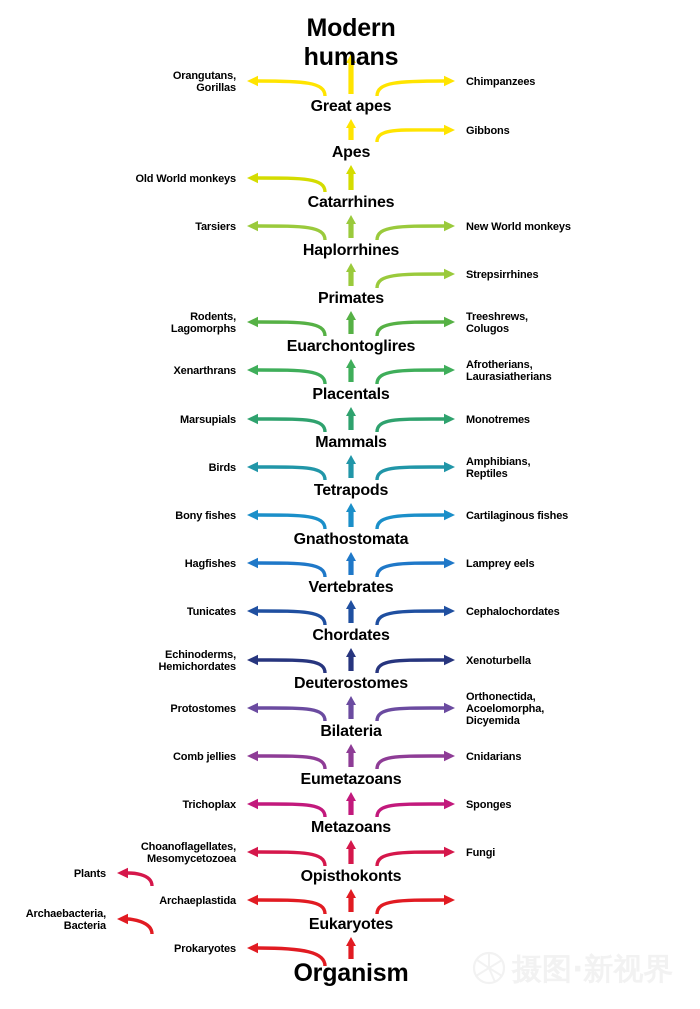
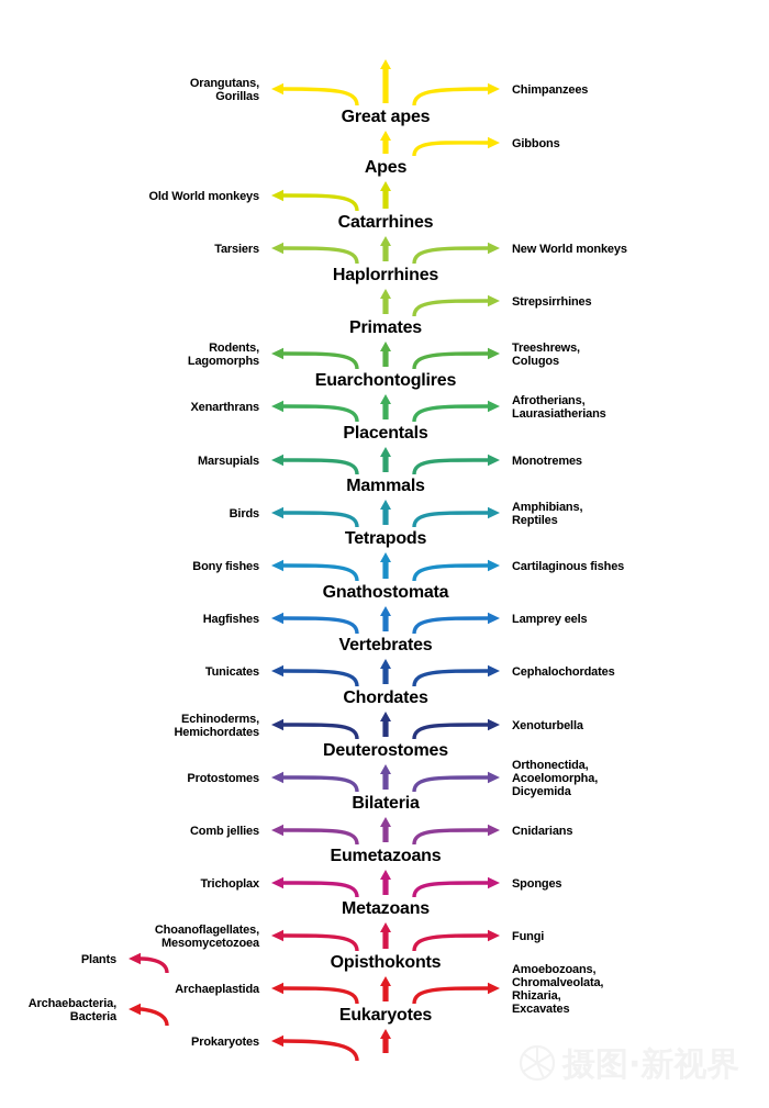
- Modern humans
  Great apes
  Apes
  Catarrhines
  Haplorrhines
  Primates
  Euarchontoglires
  Placentals
  Mammals
  Tetrapods
  Gnathostomata
  Vertebrates
  Chordates
  Deuterostomes
  Bilateria
  Eumetazoans
  Metazoans
  Opisthokonts
  Eukaryotes
- Organism
  Orangutans, Gorillas
  Chimpanzees
  Gibbons
  Old World monkeys
  Tarsiers
  New World monkeys
  Strepsirrhines
  Rodents, Lagomorphs
  Treeshrews, Colugos
  Xenarthrans
  Afrotherians, Laurasiatherians
  Marsupials
  Monotremes
  Birds
  Amphibians, Reptiles
  Bony fishes
  Cartilaginous fishes
  Hagfishes
  Lamprey eels
  Tunicates
  Cephalochordates
  Echinoderms, Hemichordates
  Xenoturbella
  Protostomes
  Orthonectida, Acoelomorpha, Dicyemida
  Comb jellies
  Cnidarians
  Trichoplax
  Sponges
  Choanoflagellates, Mesomycetozoea
  Fungi
  Archaeplastida
+ Amoebozoans, Chromalveolata, Rhizaria, Excavates
  Prokaryotes
  Plants
  Archaebacteria, Bacteria
